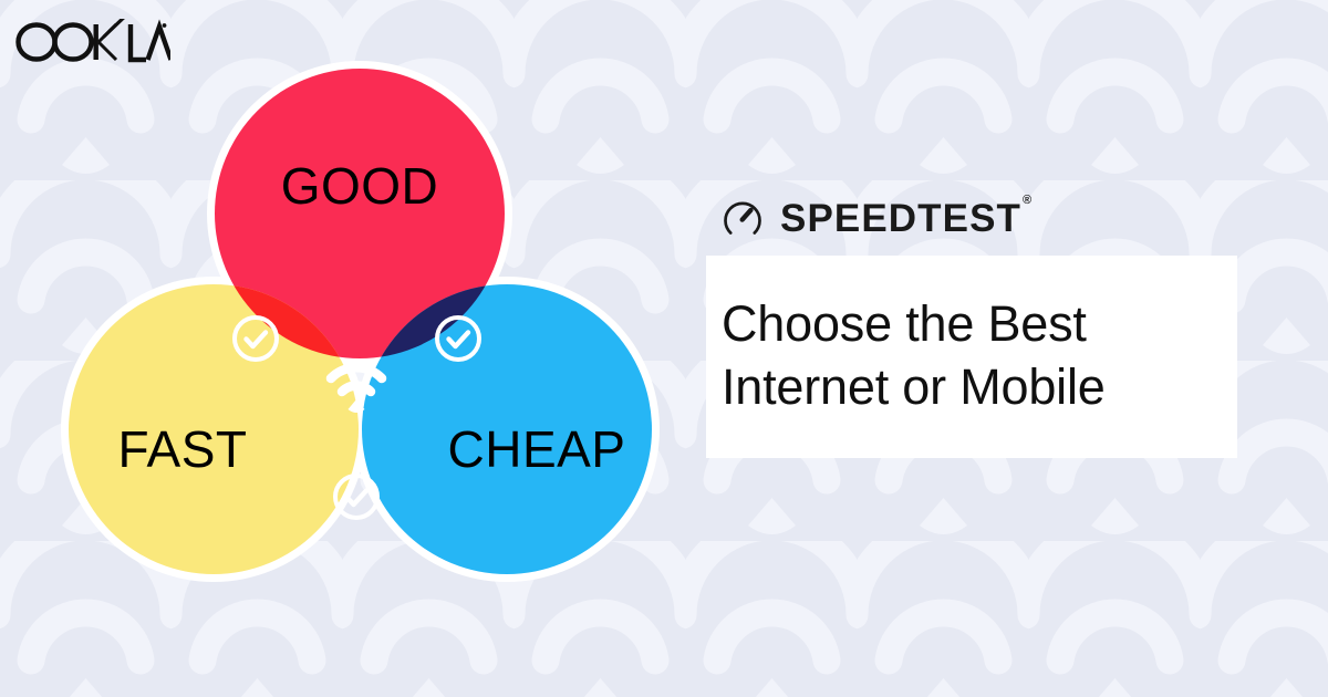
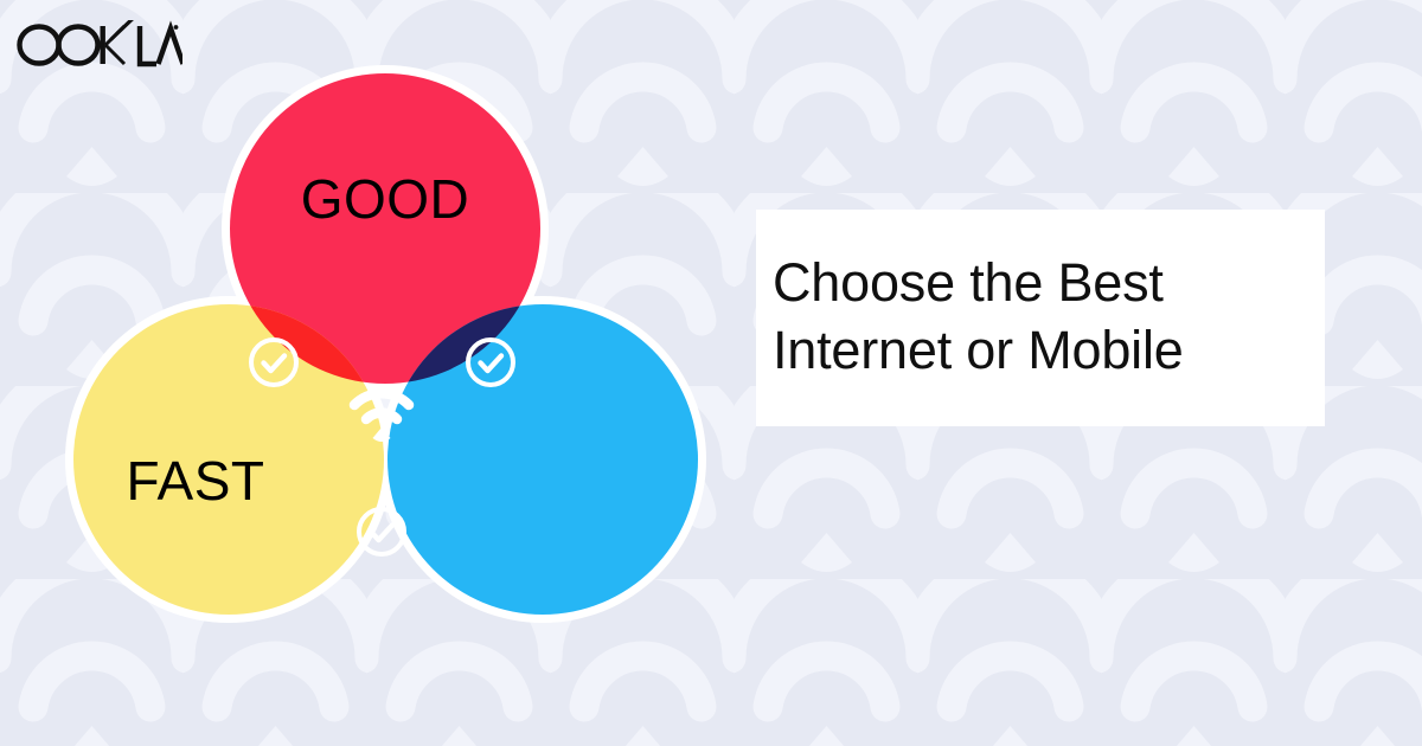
  GOOD
  FAST
- CHEAP
- SPEEDTEST®
  Choose the Best
  Internet or Mobile
